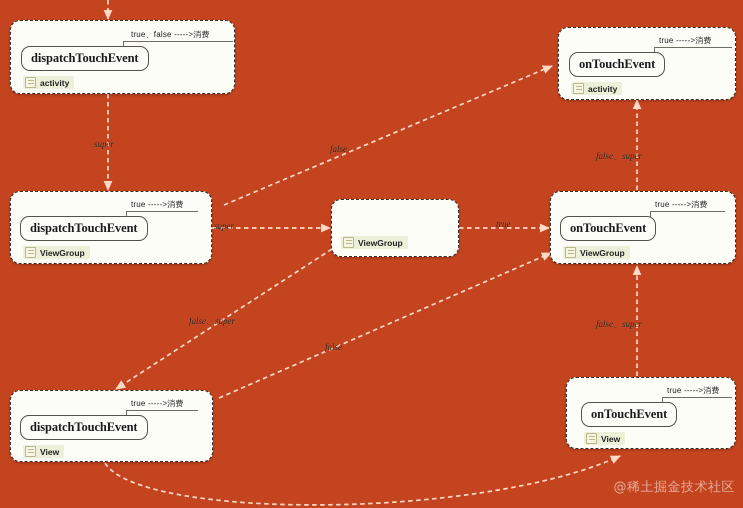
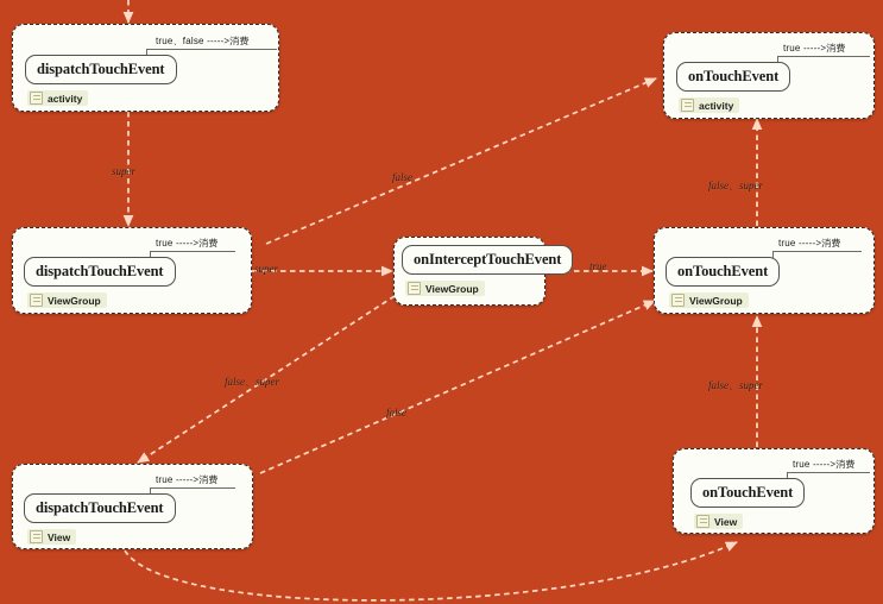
  true、false ----->消费
  dispatchTouchEvent
  activity
  true ----->消费
  onTouchEvent
  activity
  true ----->消费
  dispatchTouchEvent
  ViewGroup
+ onInterceptTouchEvent
  ViewGroup
  true ----->消费
  onTouchEvent
  ViewGroup
  true ----->消费
  dispatchTouchEvent
  View
  true ----->消费
  onTouchEvent
  View
  super
  super
  true
  false、super
  false
  false
  false、super
  false、super
- @稀土掘金技术社区
